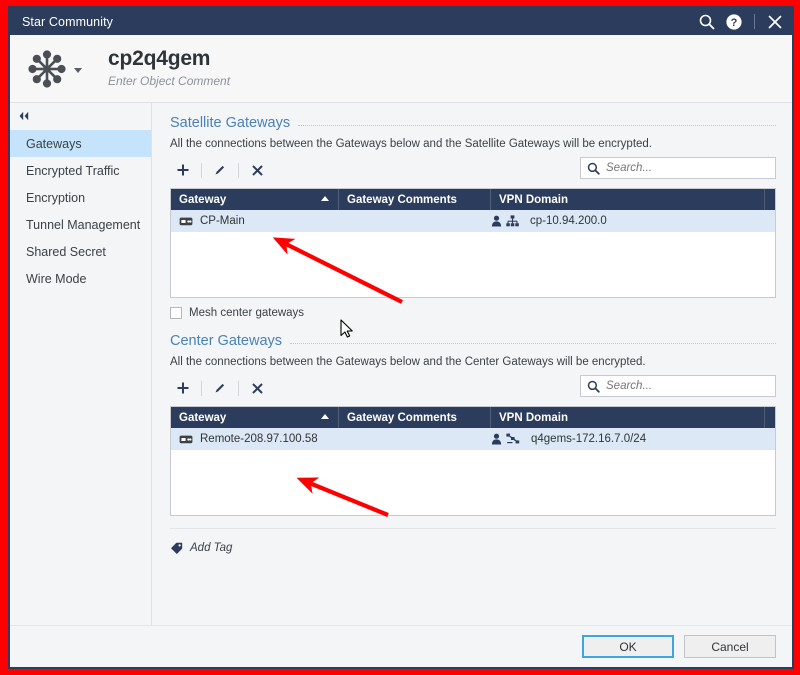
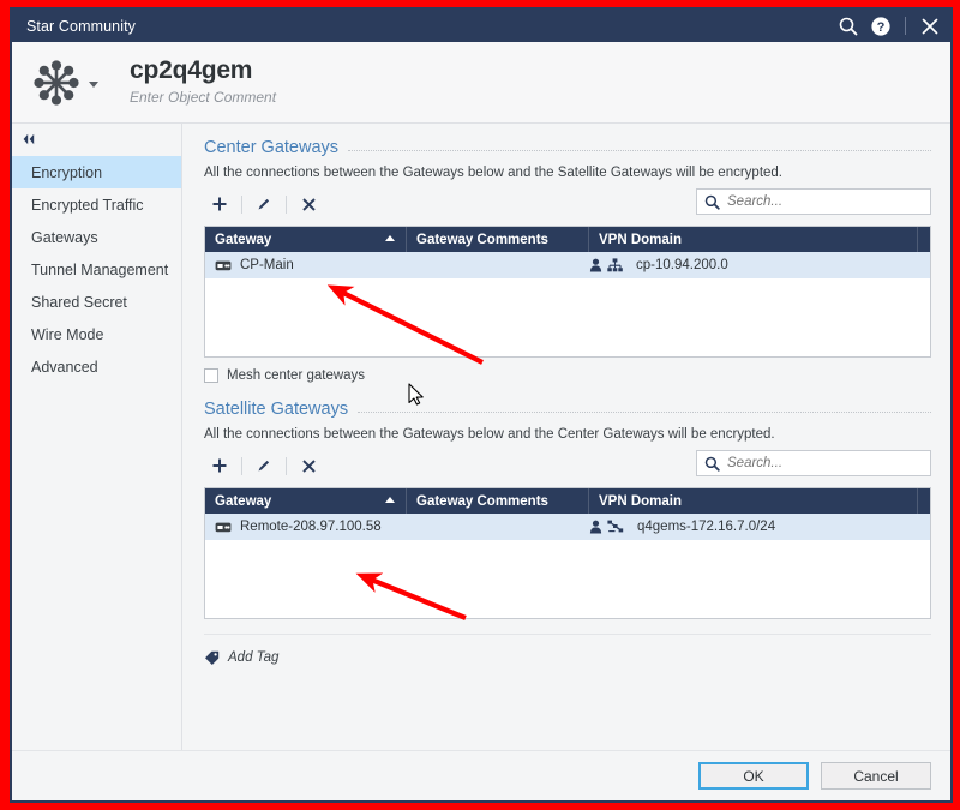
  Star Community
  ?
  cp2q4gem
  Enter Object Comment
- Gateways
+ Encryption
  Encrypted Traffic
- Encryption
+ Gateways
  Tunnel Management
  Shared Secret
  Wire Mode
+ Advanced
- Satellite Gateways
+ Center Gateways
  All the connections between the Gateways below and the Satellite Gateways will be encrypted.
  Search...
  Gateway
  Gateway Comments
  VPN Domain
  CP-Main
  cp-10.94.200.0
  Mesh center gateways
- Center Gateways
+ Satellite Gateways
  All the connections between the Gateways below and the Center Gateways will be encrypted.
  Search...
  Gateway
  Gateway Comments
  VPN Domain
  Remote-208.97.100.58
  q4gems-172.16.7.0/24
  Add Tag
  OK
  Cancel
